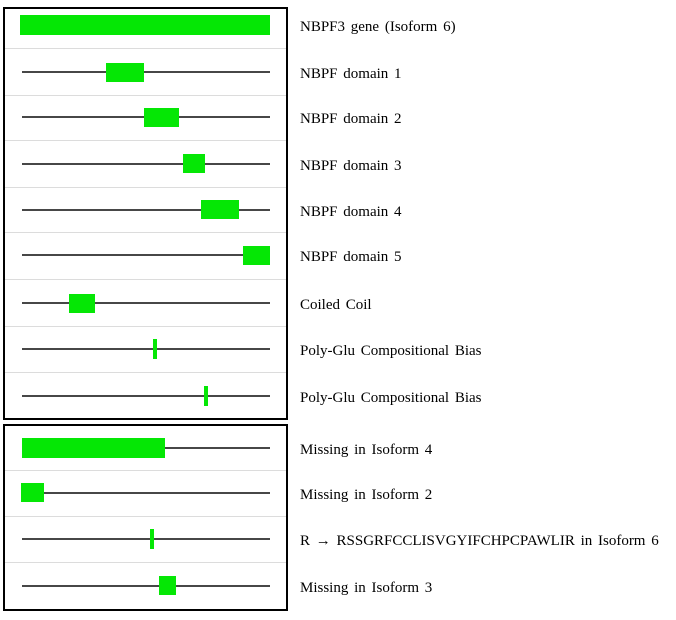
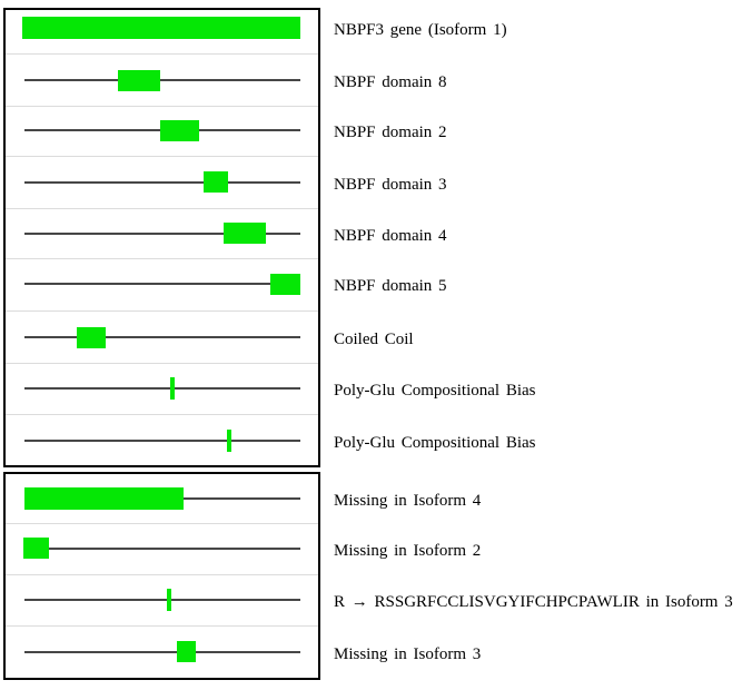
- NBPF3 gene (Isoform 6)
+ NBPF3 gene (Isoform 1)
- NBPF domain 1
+ NBPF domain 8
  NBPF domain 2
  NBPF domain 3
  NBPF domain 4
  NBPF domain 5
  Coiled Coil
  Poly-Glu Compositional Bias
  Poly-Glu Compositional Bias
  Missing in Isoform 4
  Missing in Isoform 2
- R → RSSGRFCCLISVGYIFCHPCPAWLIR in Isoform 6
+ R → RSSGRFCCLISVGYIFCHPCPAWLIR in Isoform 3
  Missing in Isoform 3
